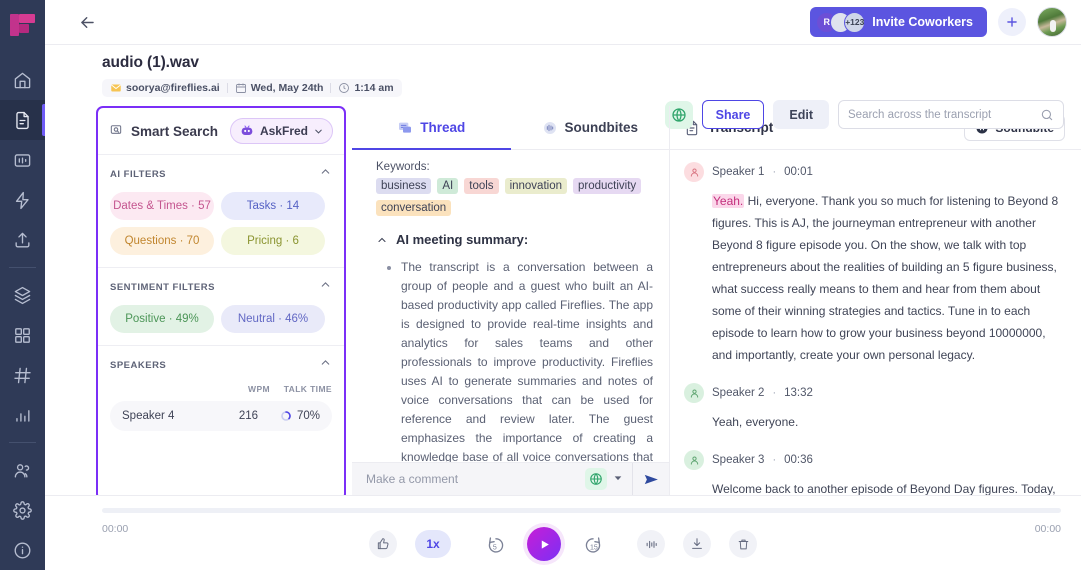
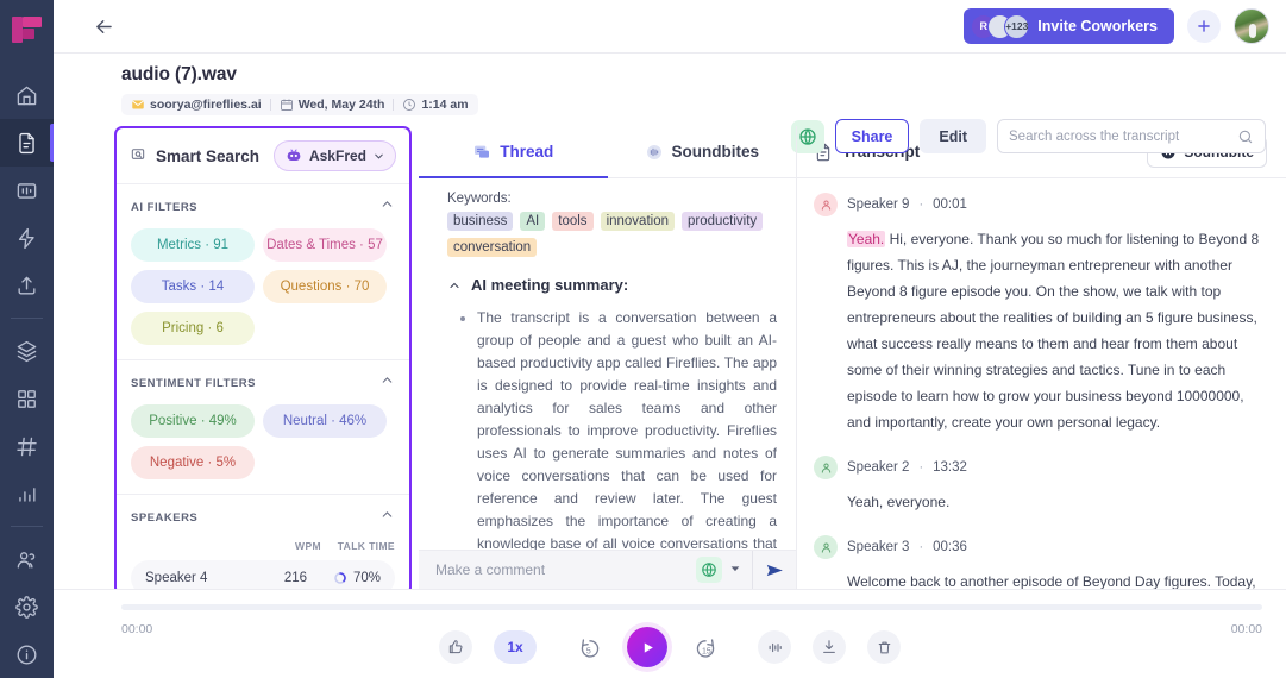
  R
  +123
  Invite Coworkers
- audio (1).wav
+ audio (7).wav
  soorya@fireflies.ai
  Wed, May 24th
  1:14 am
  Share
  Edit
  Search across the transcript
  Smart Search
  AskFred
  AI FILTERS
+ Metrics · 91
  Dates & Times · 57
  Tasks · 14
  Questions · 70
  Pricing · 6
  SENTIMENT FILTERS
  Positive · 49%
  Neutral · 46%
+ Negative · 5%
  SPEAKERS
  WPM
  TALK TIME
  Speaker 4
  216
  70%
  Thread
  Soundbites
  Keywords:
  business
  AI
  tools
  innovation
  productivity
  conversation
  AI meeting summary:
  Make a comment
- Speaker 1
+ Speaker 9
  ·
  00:01
  Yeah. Hi, everyone. Thank you so much for listening to Beyond 8 figures. This is AJ, the journeyman entrepreneur with another Beyond 8 figure episode you. On the show, we talk with top entrepreneurs about the realities of building an 5 figure business, what success really means to them and hear from them about some of their winning strategies and tactics. Tune in to each episode to learn how to grow your business beyond 10000000, and importantly, create your own personal legacy.
  Speaker 2
  ·
  13:32
  Yeah, everyone.
  Speaker 3
  ·
  00:36
  00:00
  00:00
  1x
